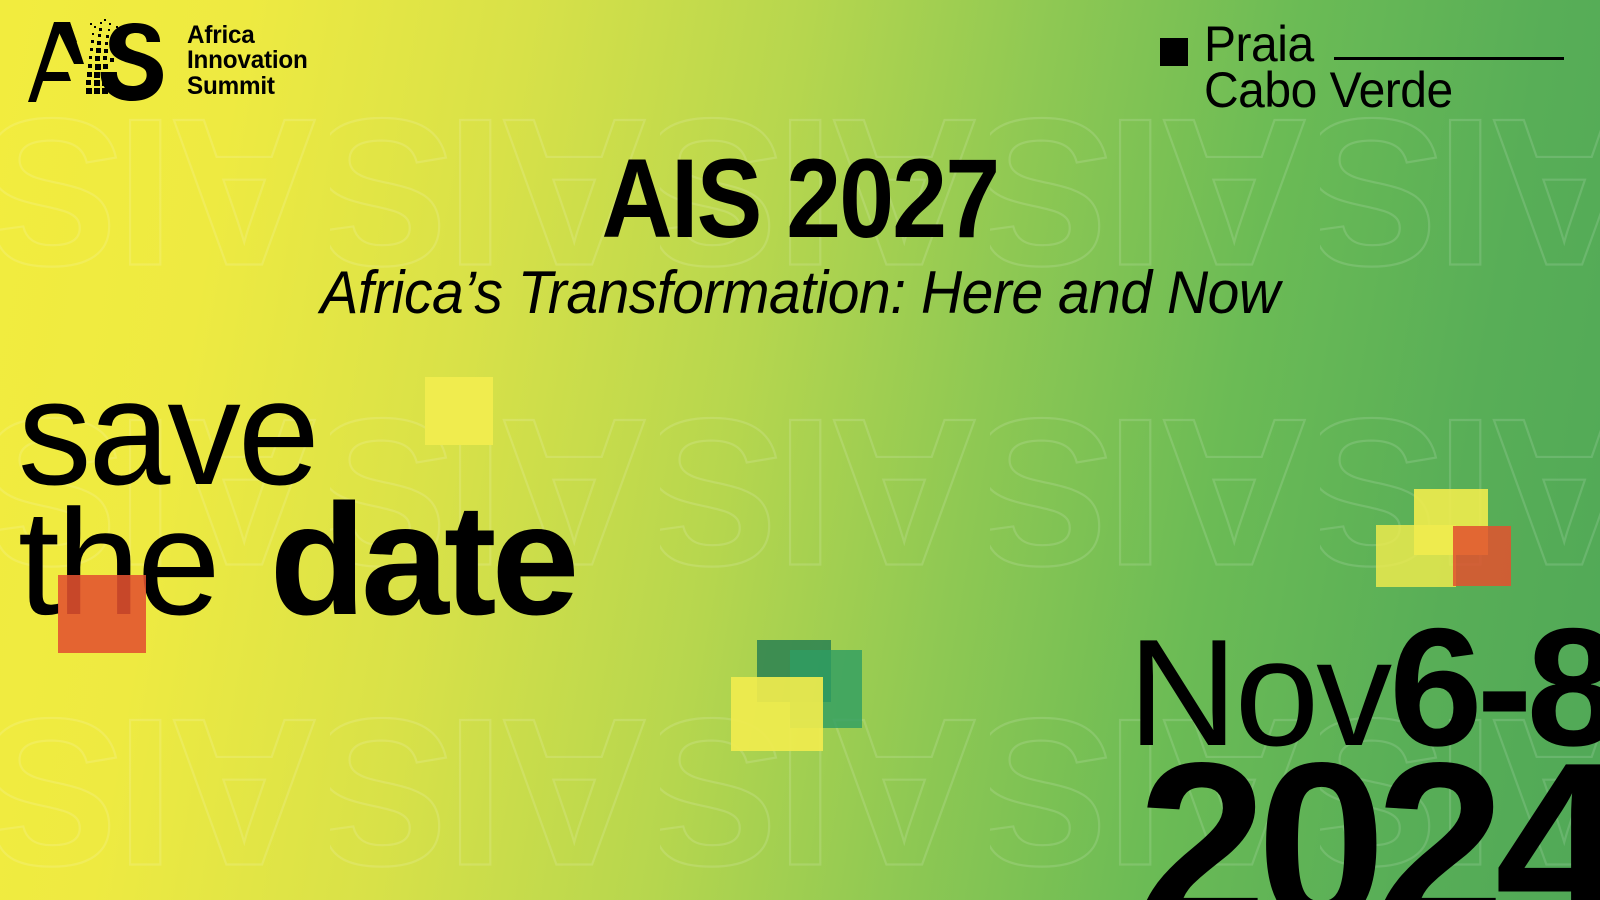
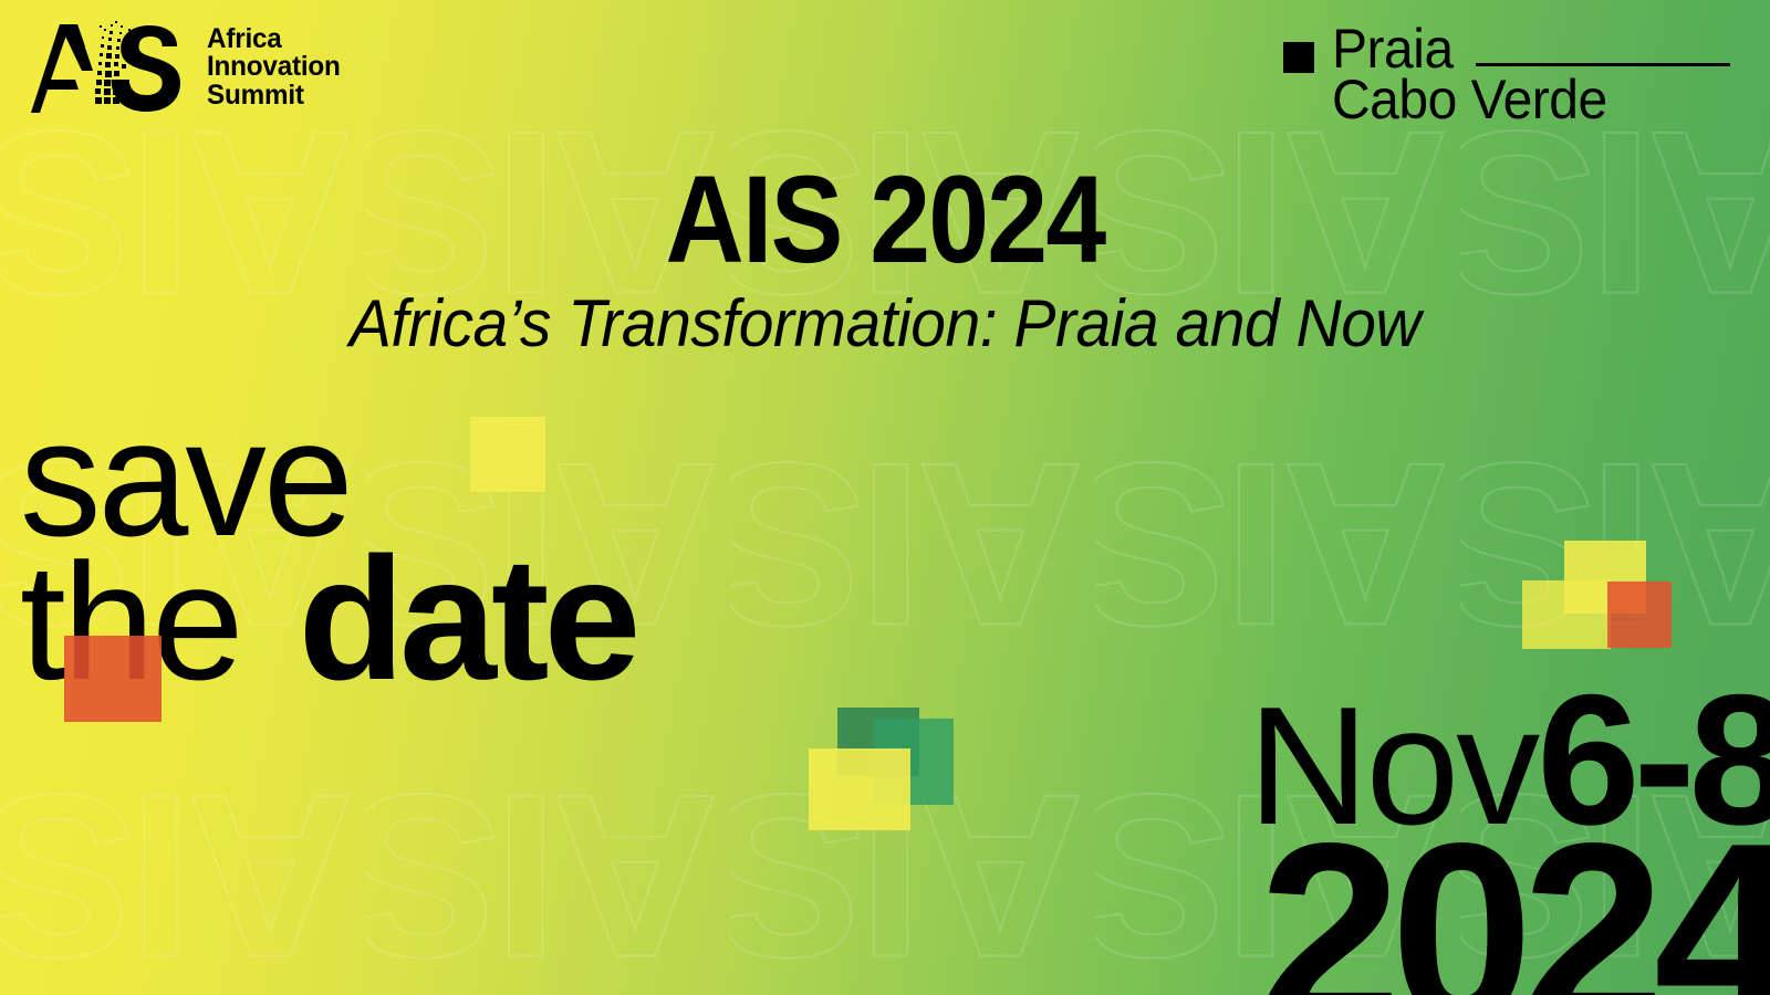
  Africa
  Innovation
  Summit
  Praia
  Cabo Verde
- AIS 2027
+ AIS 2024
- Africa’s Transformation: Here and Now
+ Africa’s Transformation: Praia and Now
  save
  the
  date
  Nov
  6-8
  2024
